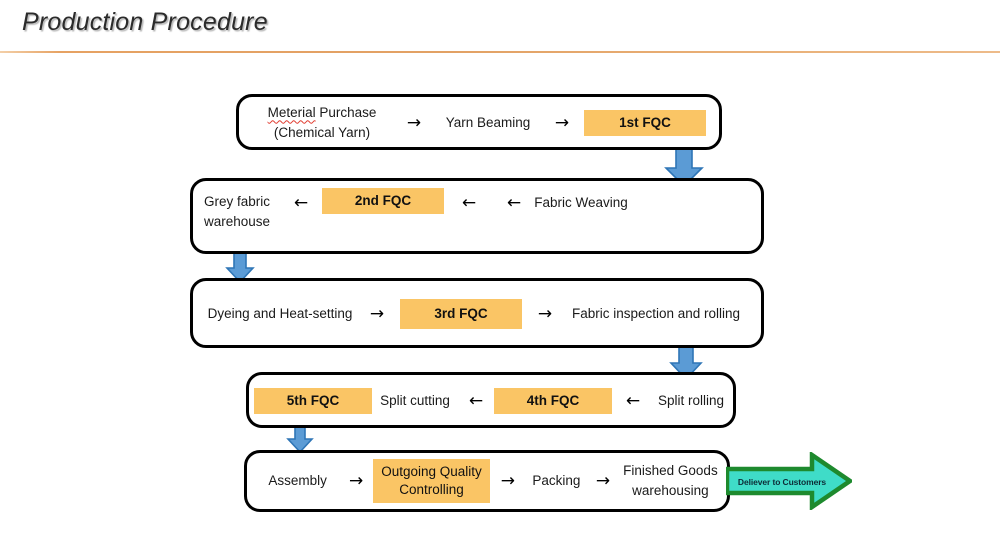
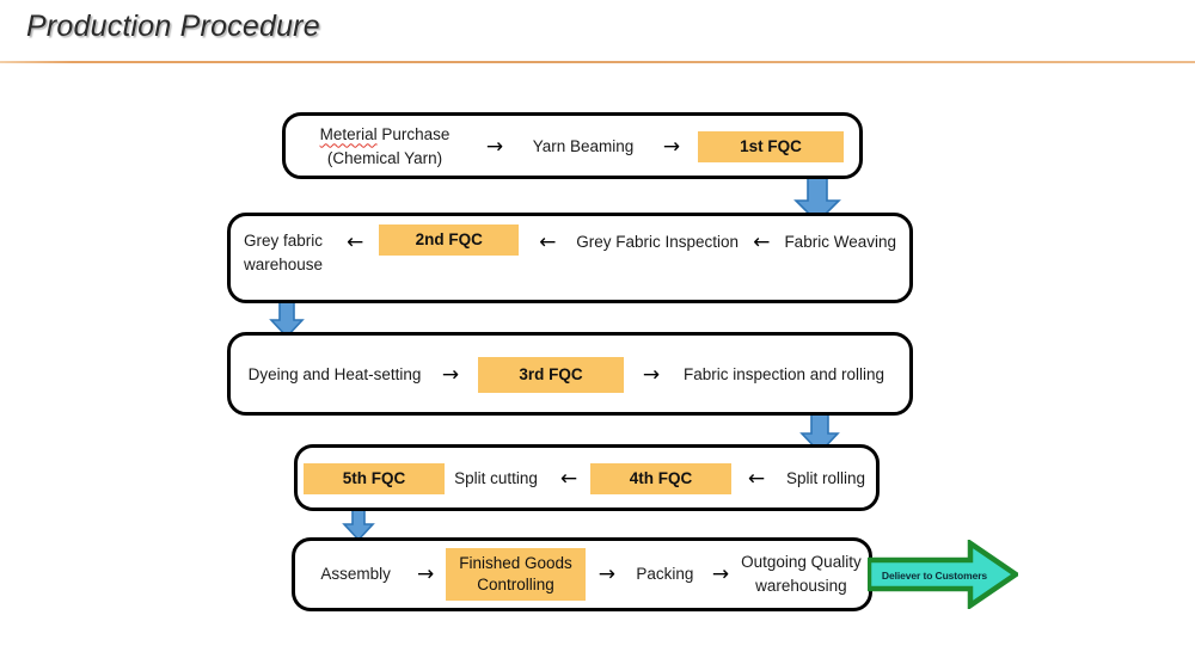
  Production Procedure
  Meterial Purchase
  (Chemical Yarn)
  →
  Yarn Beaming
  →
  1st FQC
  Grey fabric
  warehouse
  ←
  2nd FQC
  ←
+ Grey Fabric Inspection
  ←
  Fabric Weaving
  Dyeing and Heat-setting
  →
  3rd FQC
  →
  Fabric inspection and rolling
  5th FQC
  Split cutting
  ←
  4th FQC
  ←
  Split rolling
  Assembly
  →
- Outgoing Quality
+ Finished Goods
  Controlling
  →
  Packing
  →
- Finished Goods
+ Outgoing Quality
  warehousing
  Deliever to Customers
